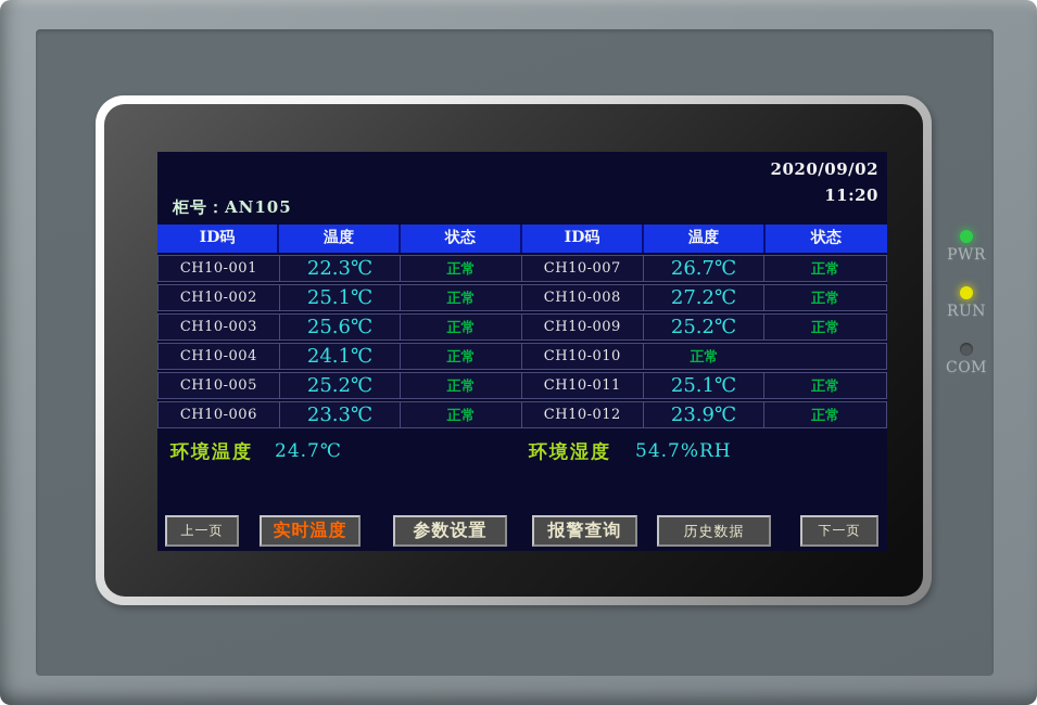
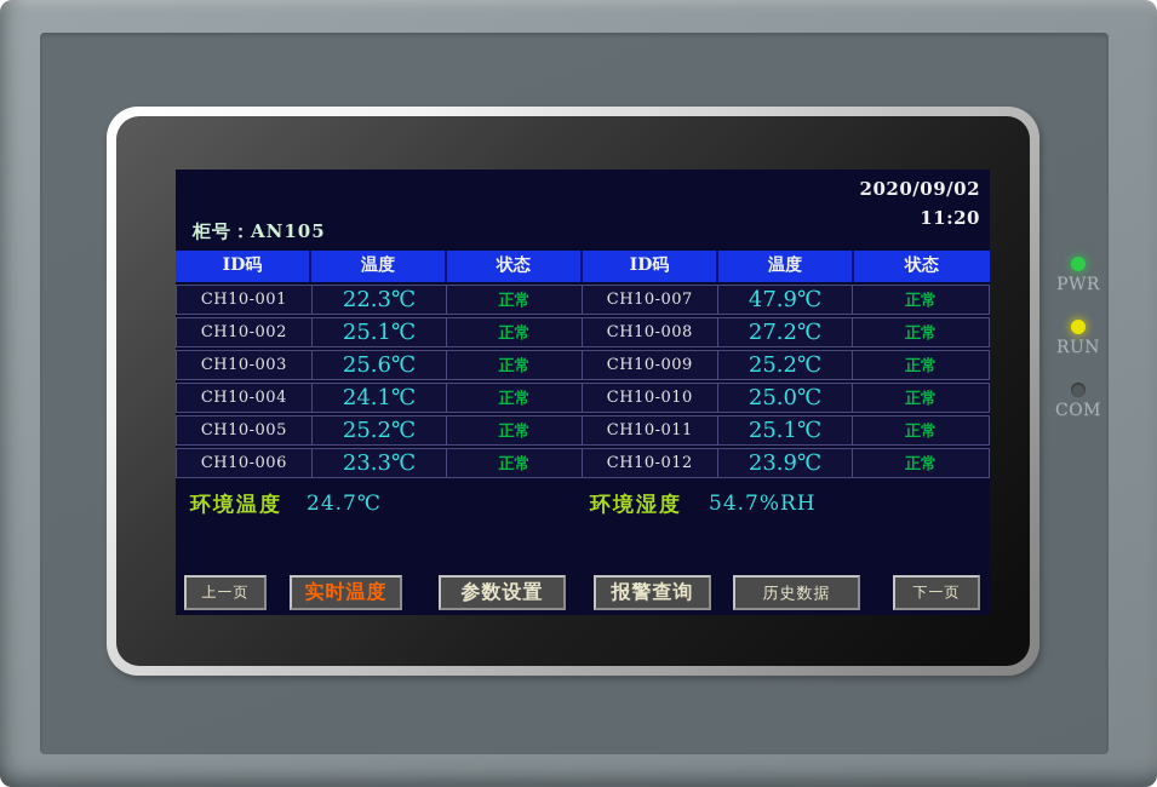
  2020/09/02
  11:20
  柜号：AN105
  ID码
  温度
  状态
  ID码
  温度
  状态
  CH10-001
  22.3℃
  正常
  CH10-007
- 26.7℃
+ 47.9℃
  正常
  CH10-002
  25.1℃
  正常
  CH10-008
  27.2℃
  正常
  CH10-003
  25.6℃
  正常
  CH10-009
  25.2℃
  正常
  CH10-004
  24.1℃
  正常
  CH10-010
+ 25.0℃
  正常
  CH10-005
  25.2℃
  正常
  CH10-011
  25.1℃
  正常
  CH10-006
  23.3℃
  正常
  CH10-012
  23.9℃
  正常
  环境温度
  24.7℃
  环境湿度
  54.7%RH
  上一页
  实时温度
  参数设置
  报警查询
  历史数据
  下一页
  PWR
  RUN
  COM
